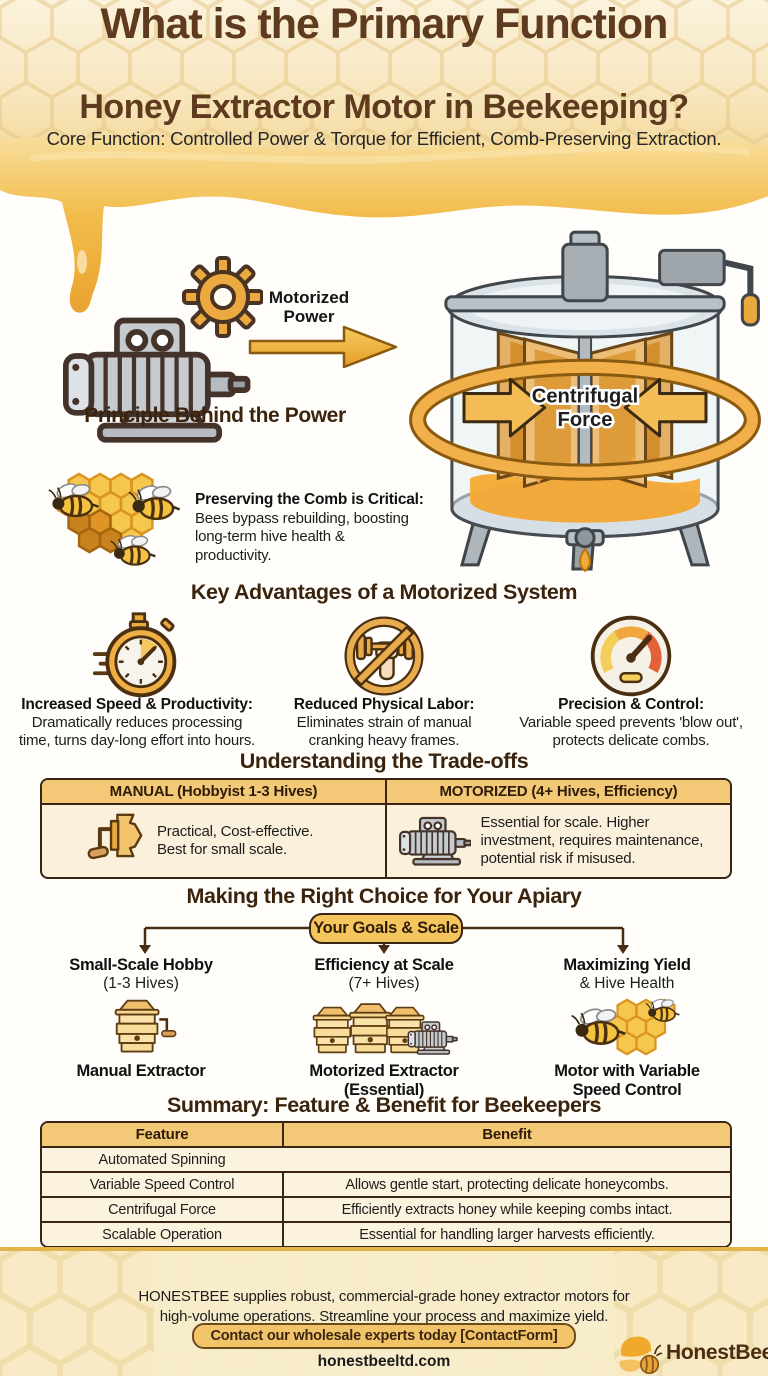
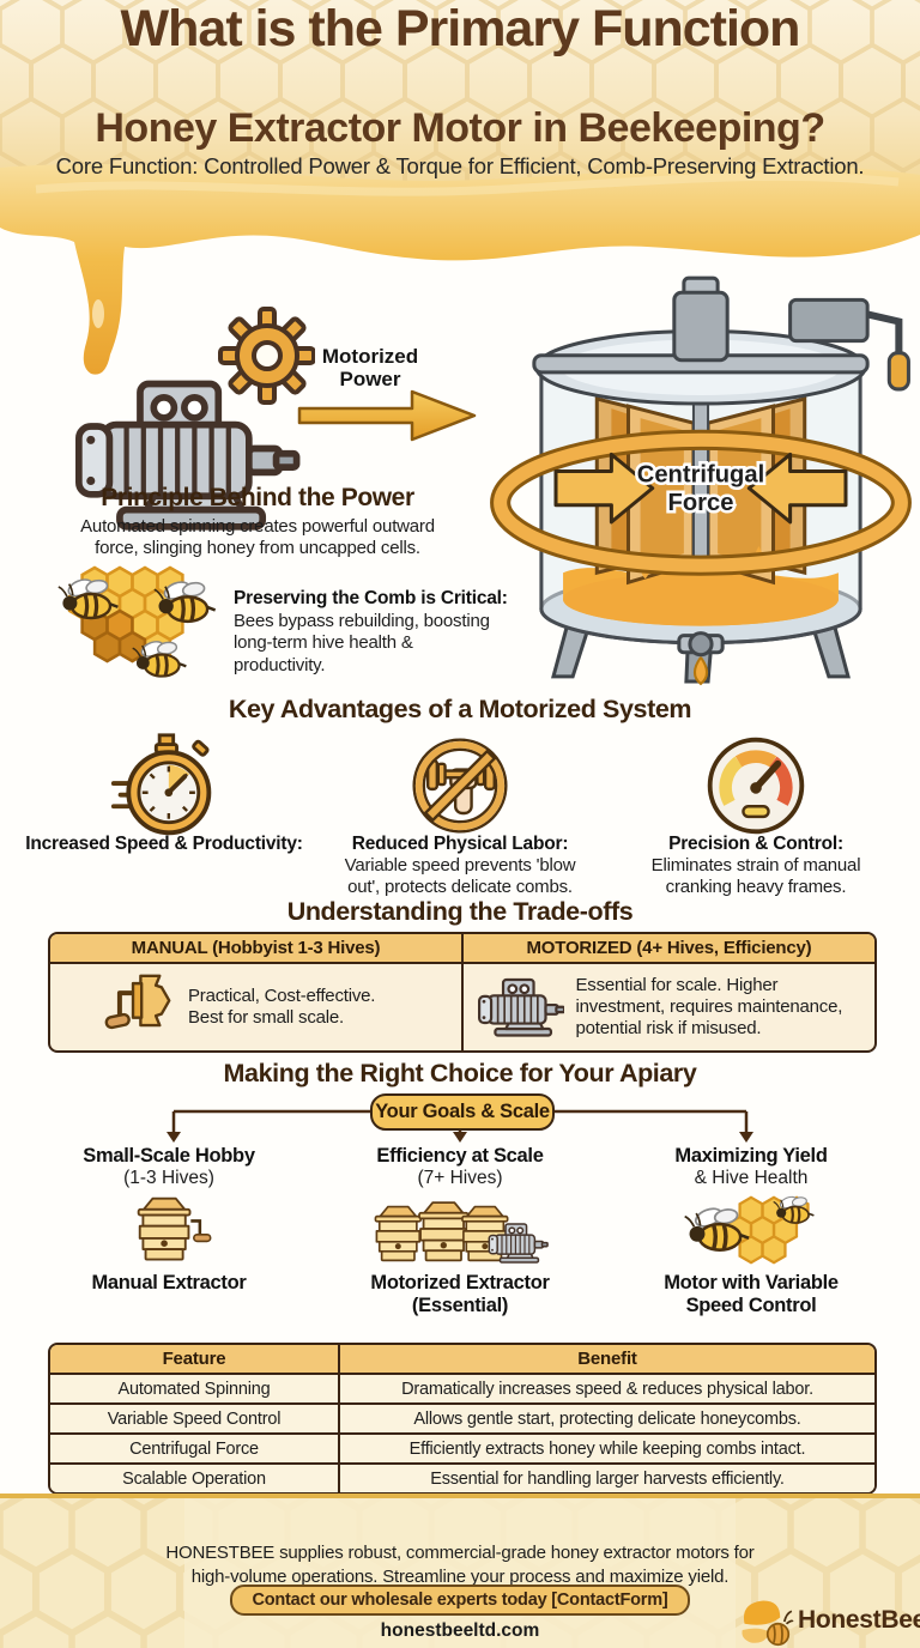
  What is the Primary Function
  Honey Extractor Motor in Beekeeping?
  Core Function: Controlled Power & Torque for Efficient, Comb-Preserving Extraction.
  Motorized Power
  Centrifugal
  Force
  Principle Behind the Power
+ Automated spinning creates powerful outward force, slinging honey from uncapped cells.
  Preserving the Comb is Critical:
  Bees bypass rebuilding, boosting long-term hive health & productivity.
  Key Advantages of a Motorized System
  Increased Speed & Productivity:
- Dramatically reduces processing time, turns day-long effort into hours.
  Reduced Physical Labor:
- Eliminates strain of manual cranking heavy frames.
+ Variable speed prevents 'blow out', protects delicate combs.
  Precision & Control:
- Variable speed prevents 'blow out', protects delicate combs.
+ Eliminates strain of manual cranking heavy frames.
  Understanding the Trade-offs
  MANUAL (Hobbyist 1-3 Hives)
  MOTORIZED (4+ Hives, Efficiency)
  Practical, Cost-effective. Best for small scale.
  Essential for scale. Higher investment, requires maintenance, potential risk if misused.
  Making the Right Choice for Your Apiary
  Your Goals & Scale
  Small-Scale Hobby
  (1-3 Hives)
  Manual Extractor
  Efficiency at Scale
  (7+ Hives)
  Motorized Extractor (Essential)
  Maximizing Yield
  & Hive Health
  Motor with Variable Speed Control
- Summary: Feature & Benefit for Beekeepers
  Feature
  Benefit
  Automated Spinning
+ Dramatically increases speed & reduces physical labor.
  Variable Speed Control
  Allows gentle start, protecting delicate honeycombs.
  Centrifugal Force
  Efficiently extracts honey while keeping combs intact.
  Scalable Operation
  Essential for handling larger harvests efficiently.
  HONESTBEE supplies robust, commercial-grade honey extractor motors for high-volume operations. Streamline your process and maximize yield.
  Contact our wholesale experts today [ContactForm]
  honestbeeltd.com
  HonestBee
